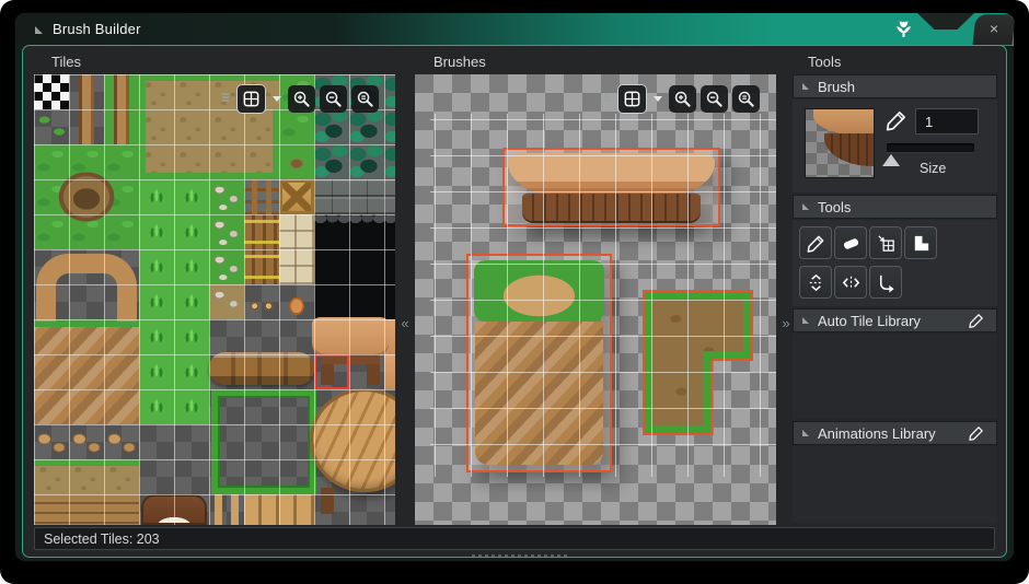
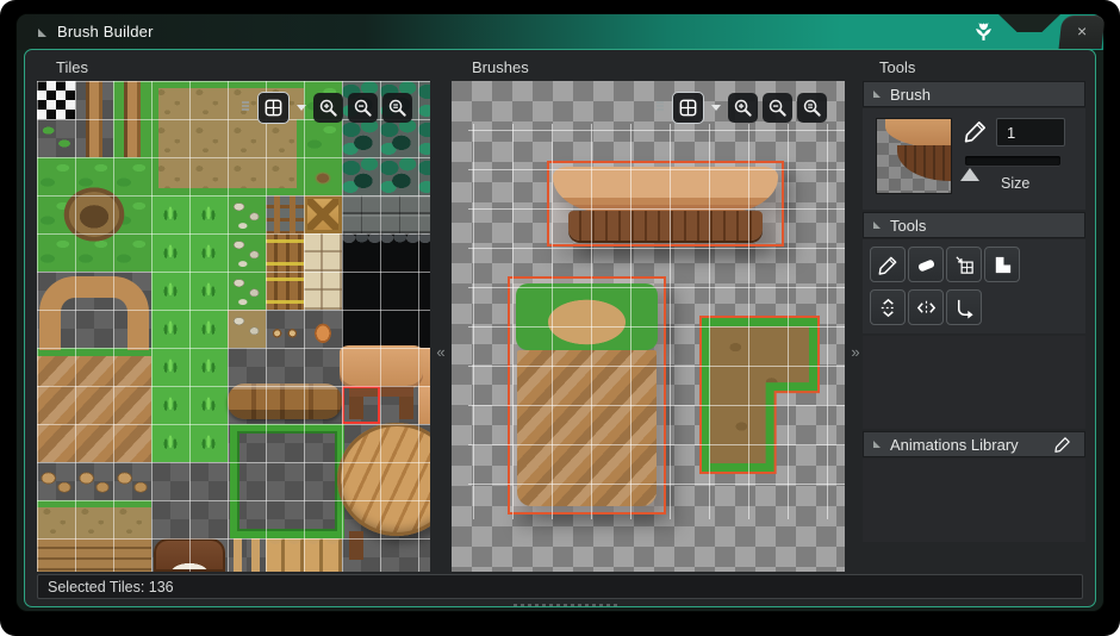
  Brush Builder
  Tiles
  Brushes
  Tools
  «
  »
  Brush
  1
  Size
  Tools
- Auto Tile Library
  Animations Library
- Selected Tiles: 203
+ Selected Tiles: 136
